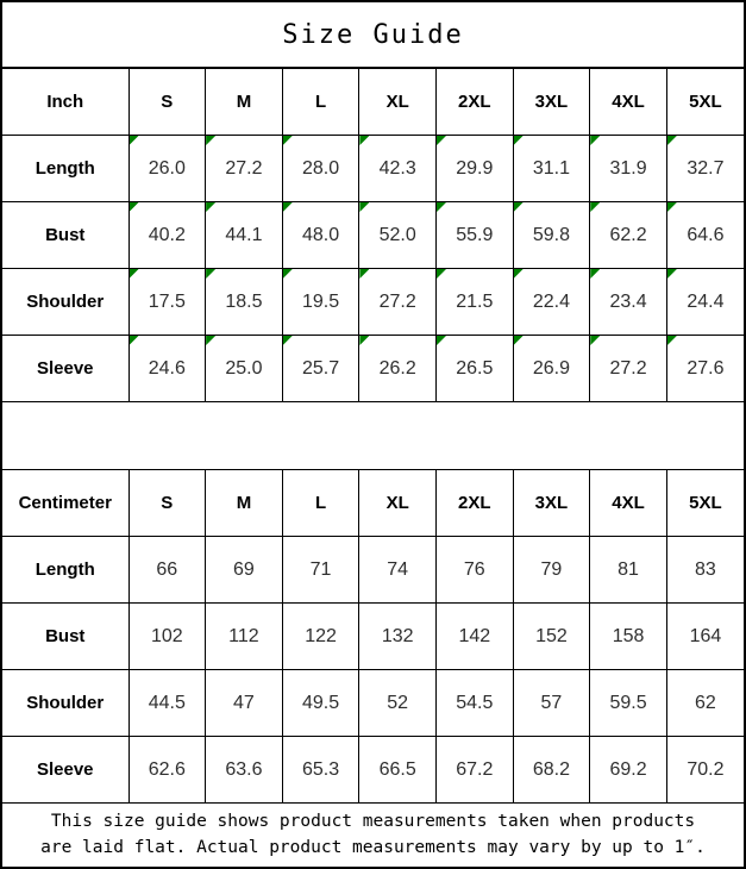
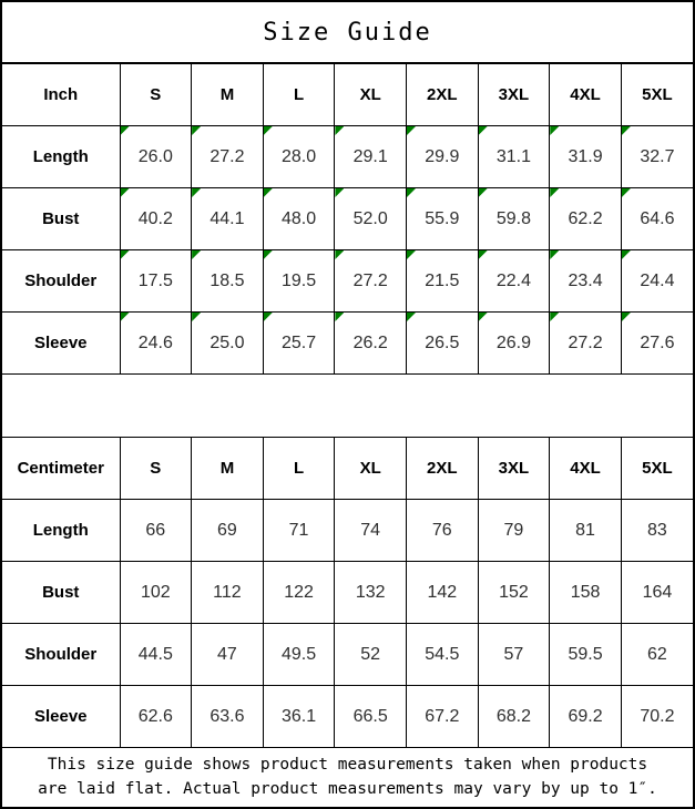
  Size Guide
  Inch	S	M	L	XL	2XL	3XL	4XL	5XL
- Length	26.0	27.2	28.0	42.3	29.9	31.1	31.9	32.7
+ Length	26.0	27.2	28.0	29.1	29.9	31.1	31.9	32.7
  Bust	40.2	44.1	48.0	52.0	55.9	59.8	62.2	64.6
  Shoulder	17.5	18.5	19.5	27.2	21.5	22.4	23.4	24.4
  Sleeve	24.6	25.0	25.7	26.2	26.5	26.9	27.2	27.6
  Centimeter	S	M	L	XL	2XL	3XL	4XL	5XL
  Length	66	69	71	74	76	79	81	83
  Bust	102	112	122	132	142	152	158	164
  Shoulder	44.5	47	49.5	52	54.5	57	59.5	62
- Sleeve	62.6	63.6	65.3	66.5	67.2	68.2	69.2	70.2
+ Sleeve	62.6	63.6	36.1	66.5	67.2	68.2	69.2	70.2
  This size guide shows product measurements taken when products
  are laid flat. Actual product measurements may vary by up to 1″.
